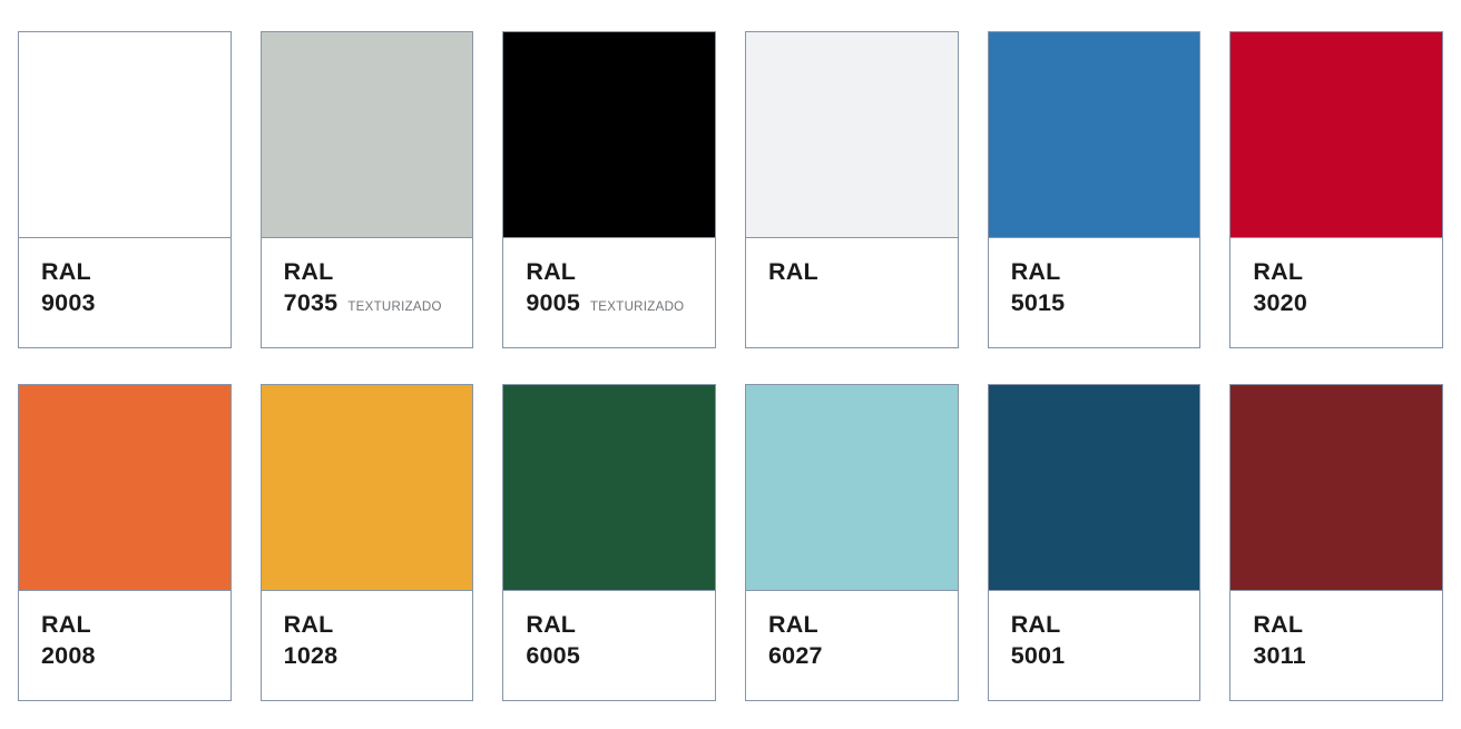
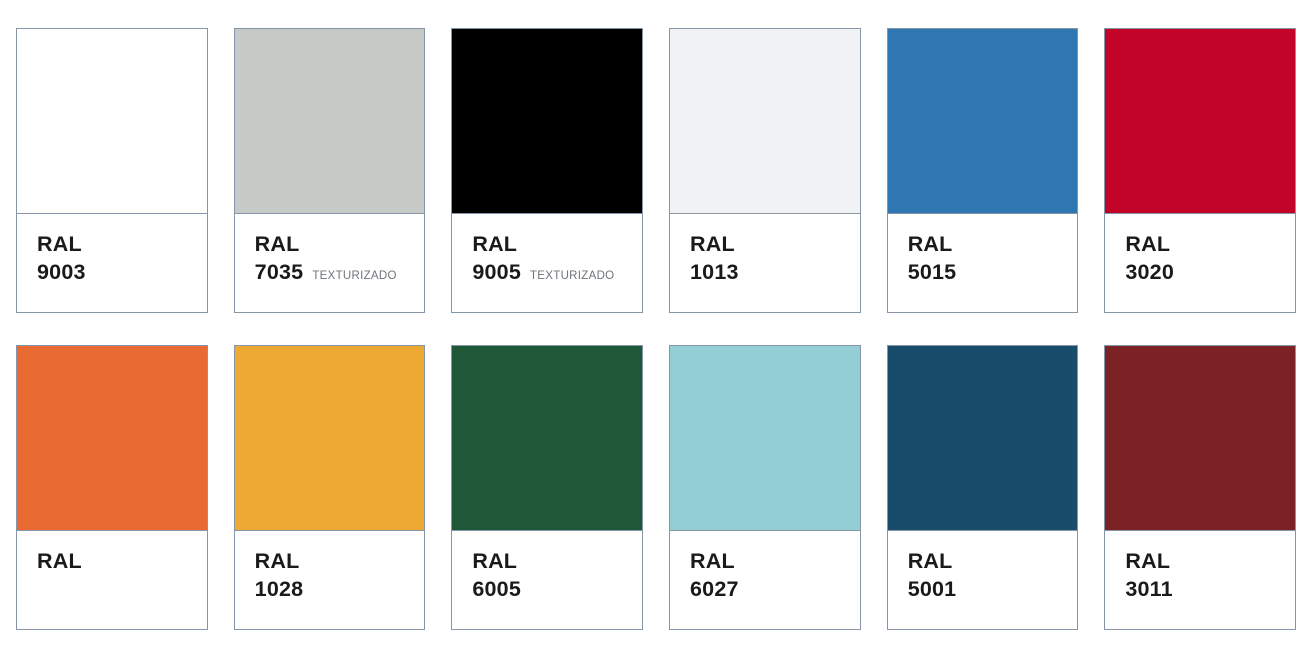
  RAL
  9003
  RAL
  7035
  TEXTURIZADO
  RAL
  9005
  TEXTURIZADO
  RAL
+ 1013
  RAL
  5015
  RAL
  3020
  RAL
- 2008
  RAL
  1028
  RAL
  6005
  RAL
  6027
  RAL
  5001
  RAL
  3011
